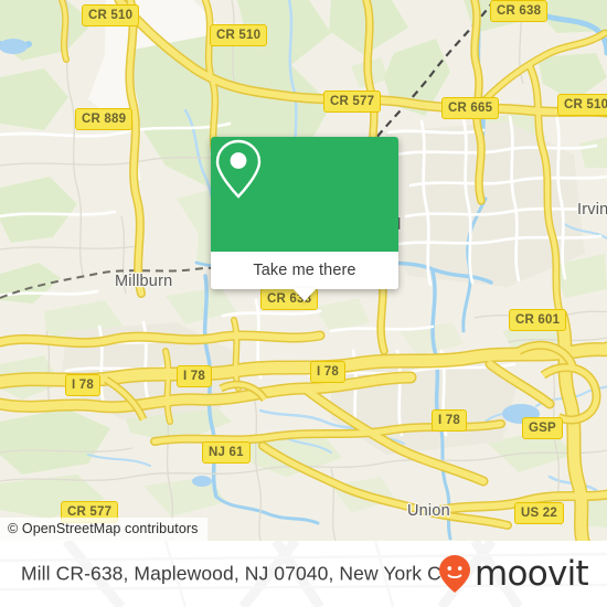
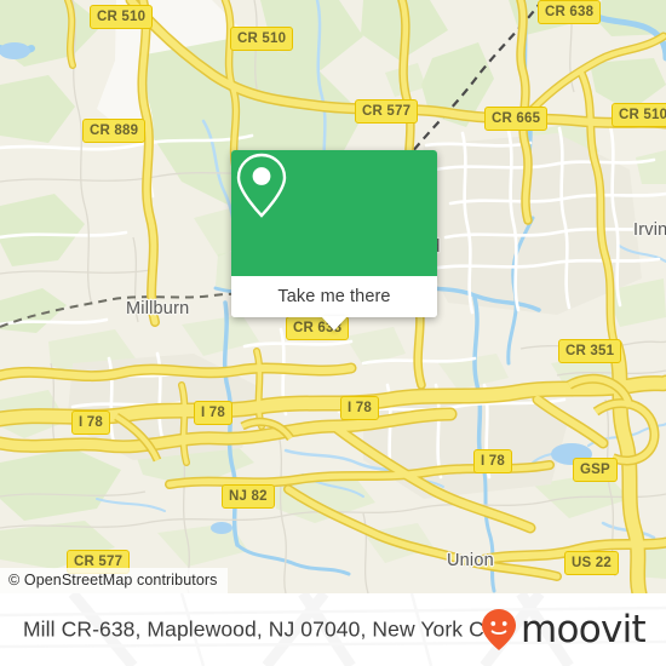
  CR 510
  CR 510
  CR 638
  CR 577
  CR 665
  CR 510
  CR 889
  CR 638
- CR 601
+ CR 351
  I 78
  I 78
  I 78
  I 78
- NJ 61
+ NJ 82
  GSP
  CR 577
  US 22
  Millburn
  Irvin
  Union
  Take me there
  © OpenStreetMap contributors
  Mill CR-638, Maplewood, NJ 07040, New York C
  moovit
